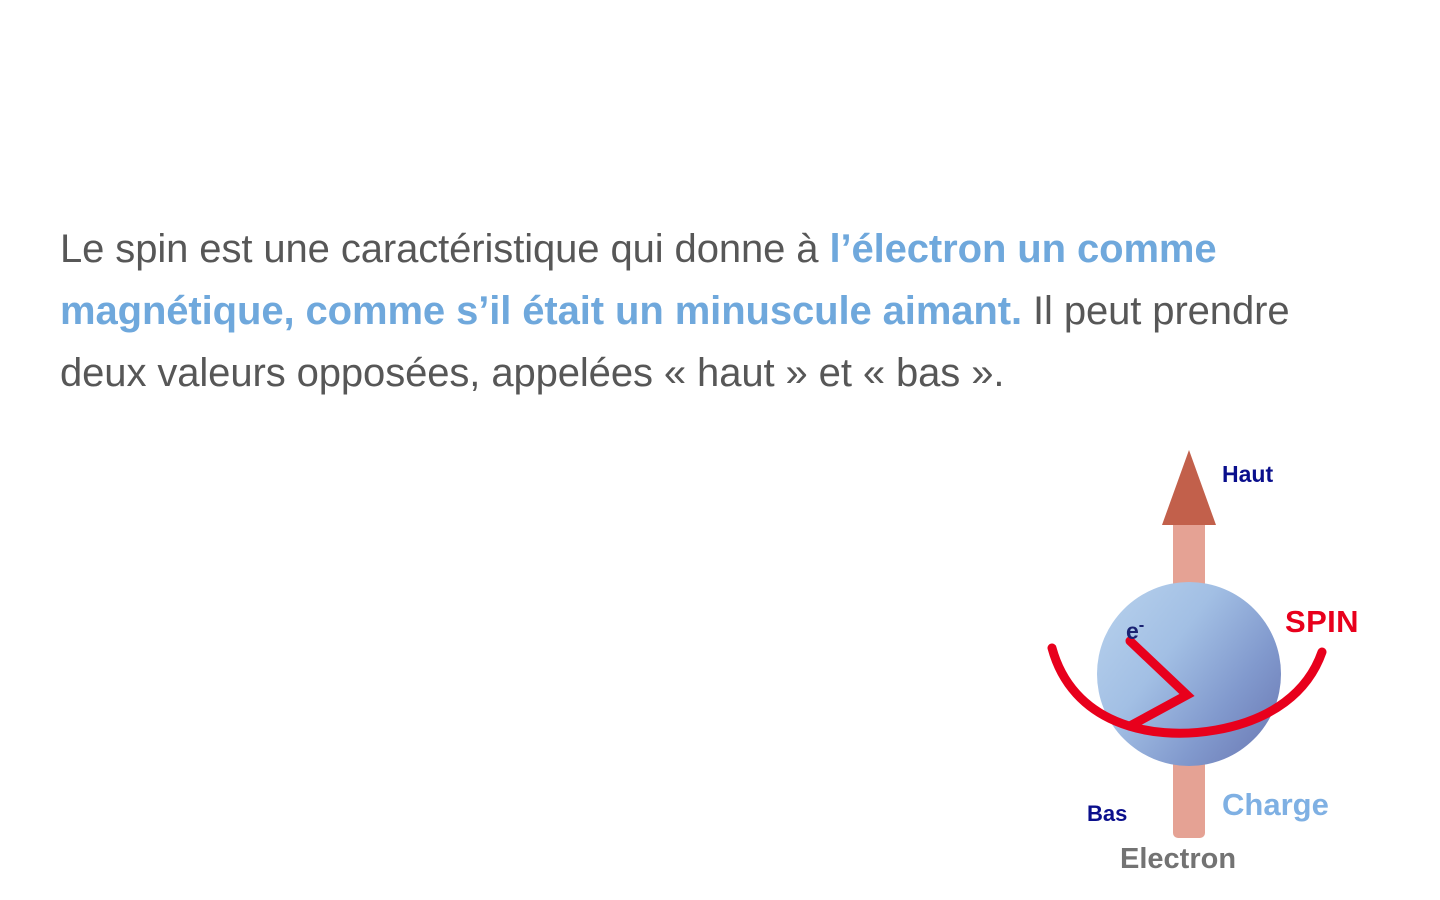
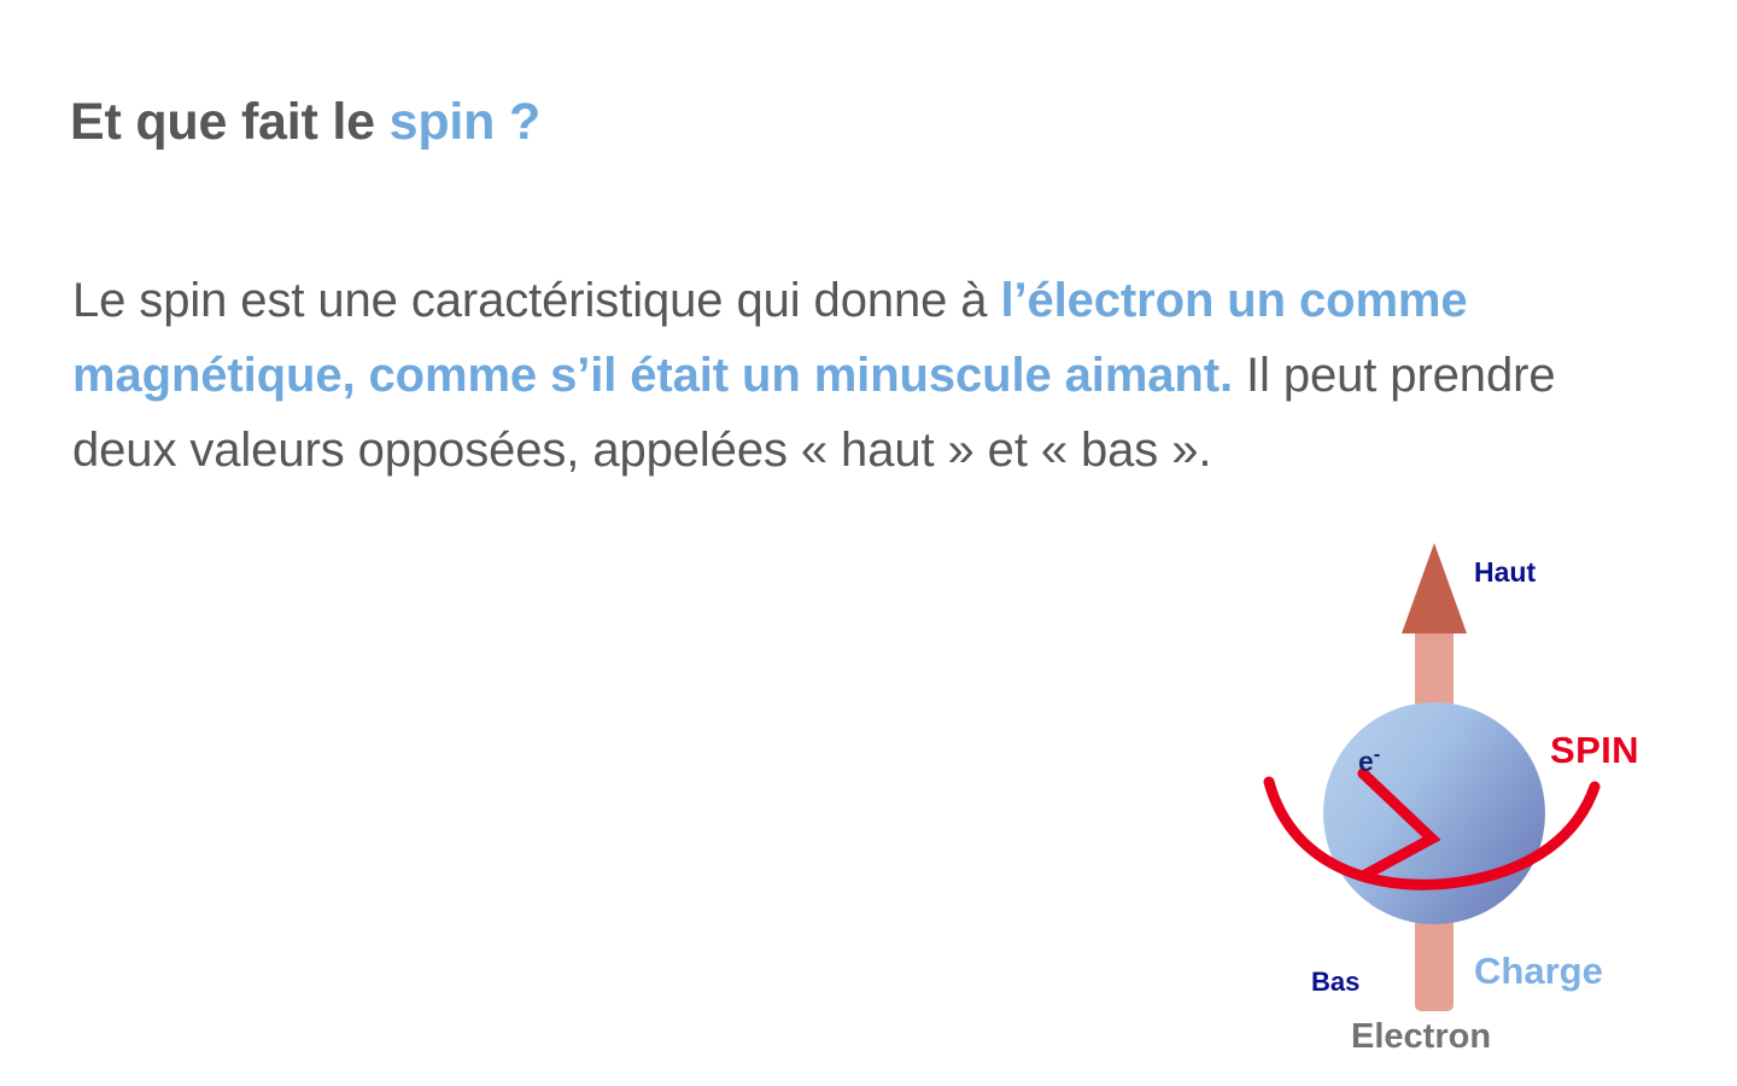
+ Et que fait le spin ?
  Le spin est une caractéristique qui donne à l’électron un comme magnétique, comme s’il était un minuscule aimant. Il peut prendre deux valeurs opposées, appelées « haut » et « bas ».
  Haut
  Bas
  SPIN
  Charge
  Electron
  e-
